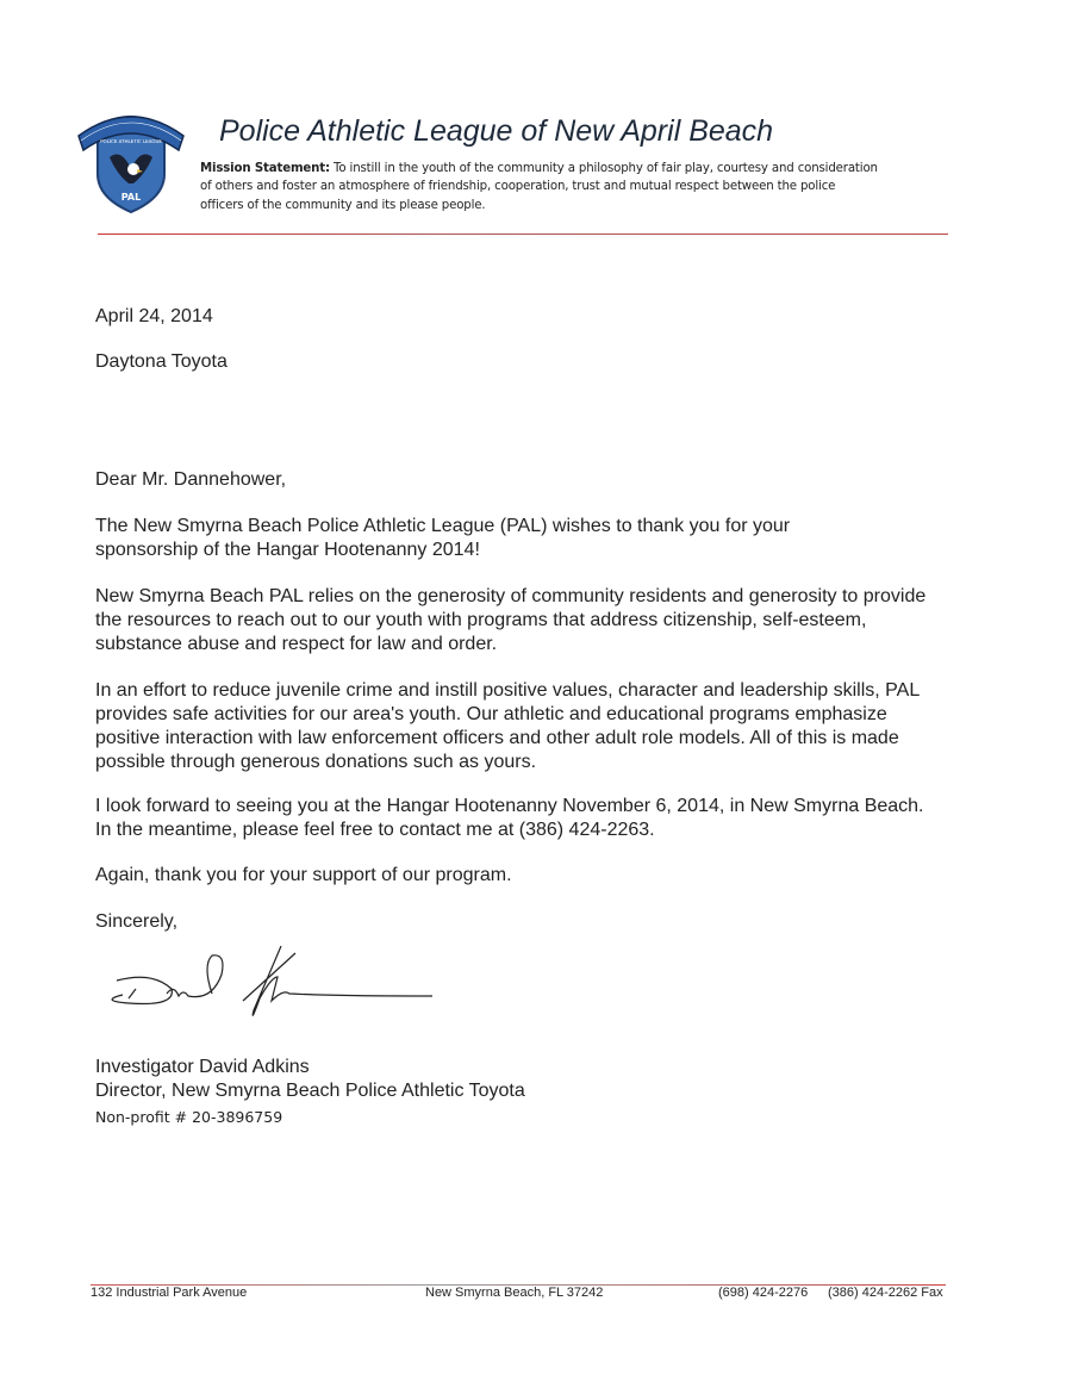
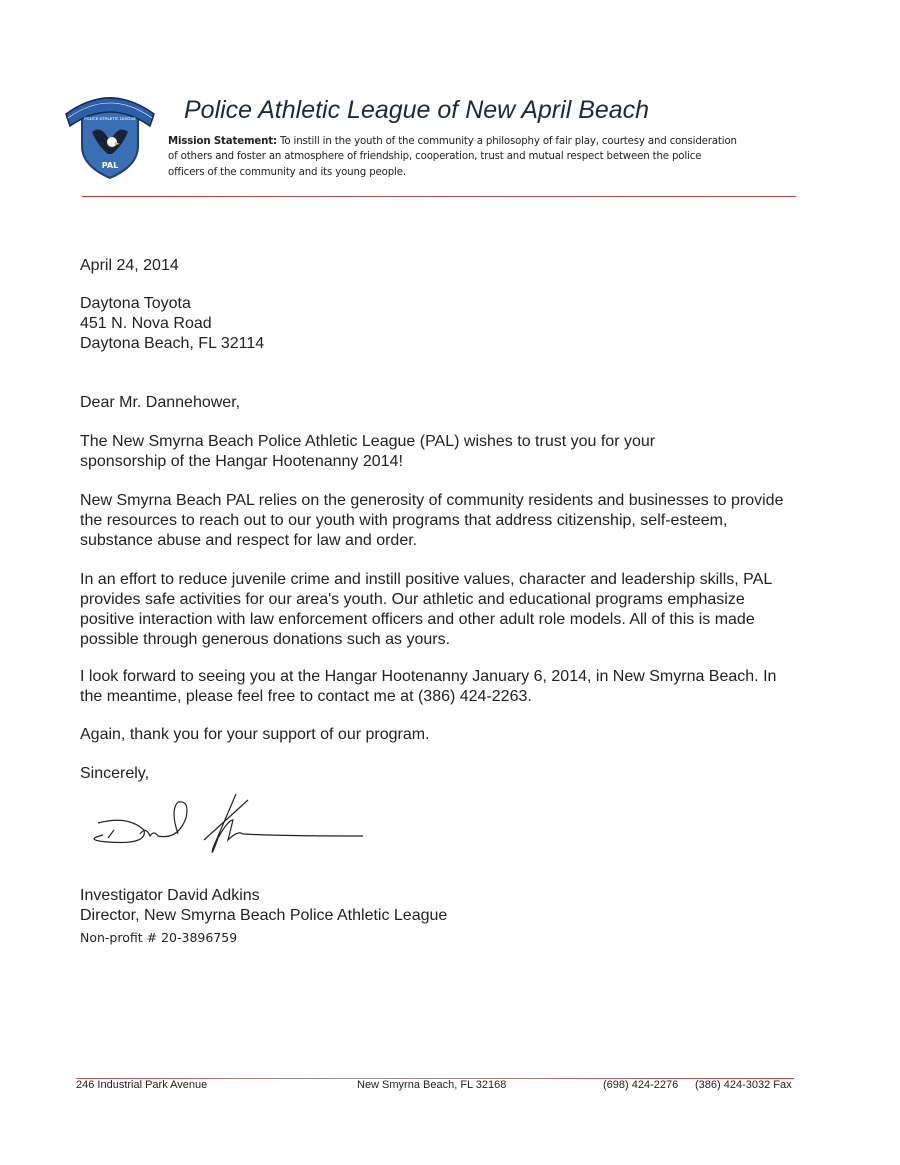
  PAL
  Police Athletic League of New April Beach
- Mission Statement: To instill in the youth of the community a philosophy of fair play, courtesy and consideration of others and foster an atmosphere of friendship, cooperation, trust and mutual respect between the police officers of the community and its please people.
+ Mission Statement: To instill in the youth of the community a philosophy of fair play, courtesy and consideration of others and foster an atmosphere of friendship, cooperation, trust and mutual respect between the police officers of the community and its young people.
  April 24, 2014
  Daytona Toyota
+ 451 N. Nova Road
+ Daytona Beach, FL 32114
  Dear Mr. Dannehower,
- The New Smyrna Beach Police Athletic League (PAL) wishes to thank you for your sponsorship of the Hangar Hootenanny 2014!
+ The New Smyrna Beach Police Athletic League (PAL) wishes to trust you for your sponsorship of the Hangar Hootenanny 2014!
- New Smyrna Beach PAL relies on the generosity of community residents and generosity to provide the resources to reach out to our youth with programs that address citizenship, self-esteem, substance abuse and respect for law and order.
+ New Smyrna Beach PAL relies on the generosity of community residents and businesses to provide the resources to reach out to our youth with programs that address citizenship, self-esteem, substance abuse and respect for law and order.
  In an effort to reduce juvenile crime and instill positive values, character and leadership skills, PAL provides safe activities for our area's youth. Our athletic and educational programs emphasize positive interaction with law enforcement officers and other adult role models. All of this is made possible through generous donations such as yours.
- I look forward to seeing you at the Hangar Hootenanny November 6, 2014, in New Smyrna Beach. In the meantime, please feel free to contact me at (386) 424-2263.
+ I look forward to seeing you at the Hangar Hootenanny January 6, 2014, in New Smyrna Beach. In the meantime, please feel free to contact me at (386) 424-2263.
  Again, thank you for your support of our program.
  Sincerely,
  Investigator David Adkins
- Director, New Smyrna Beach Police Athletic Toyota
+ Director, New Smyrna Beach Police Athletic League
  Non-profit # 20-3896759
- 132 Industrial Park Avenue
+ 246 Industrial Park Avenue
- New Smyrna Beach, FL 37242
+ New Smyrna Beach, FL 32168
  (698) 424-2276
- (386) 424-2262 Fax
+ (386) 424-3032 Fax
